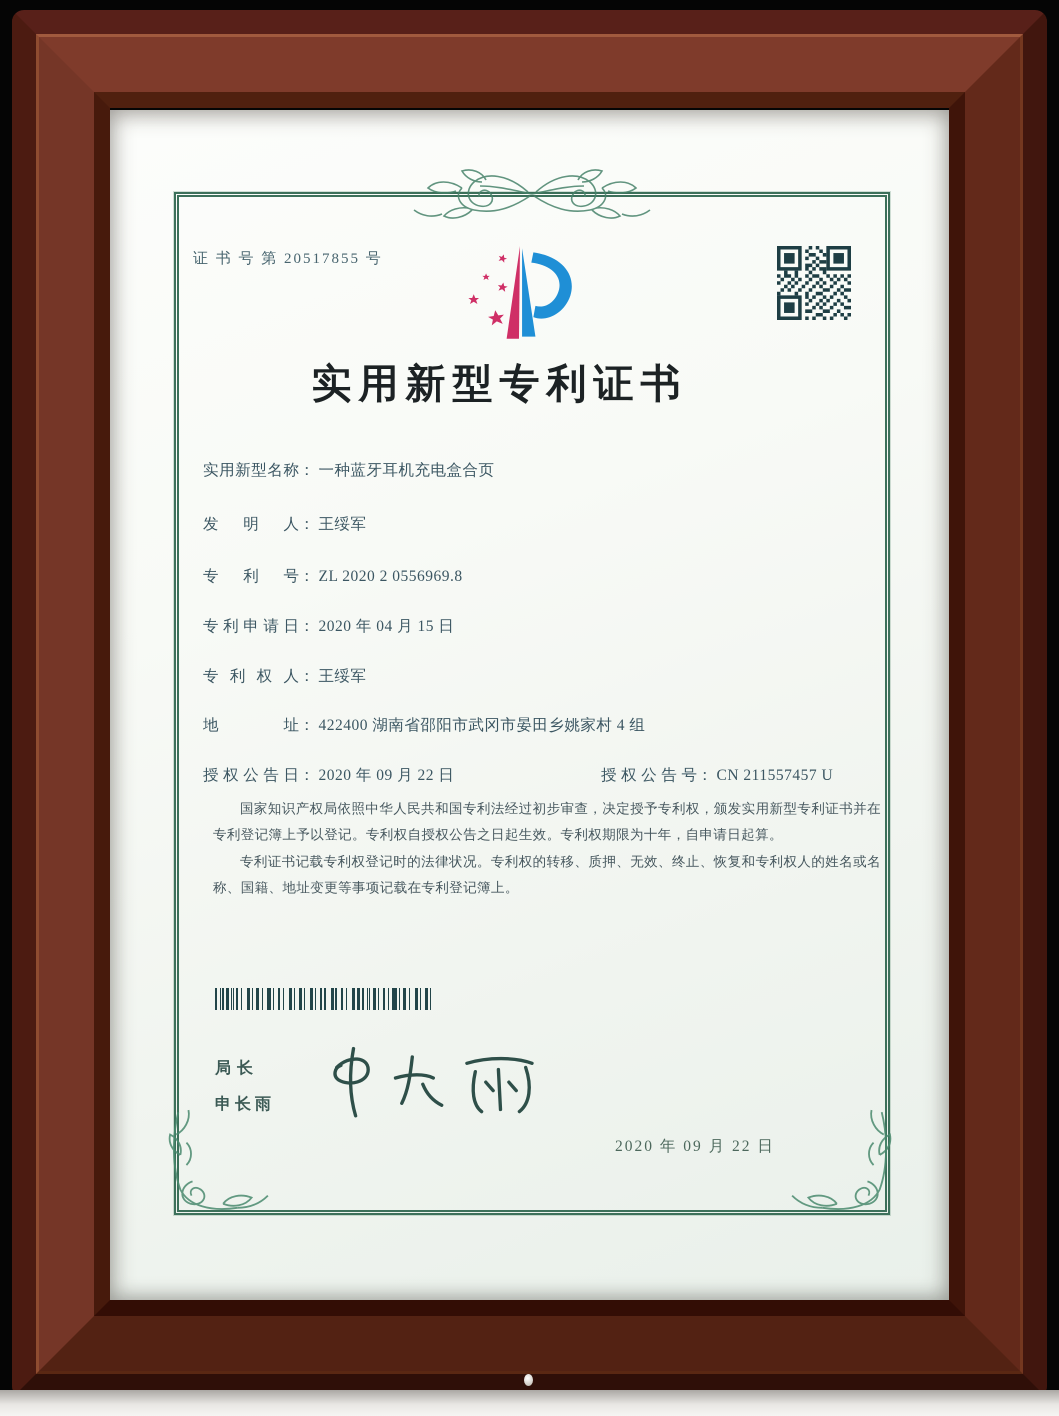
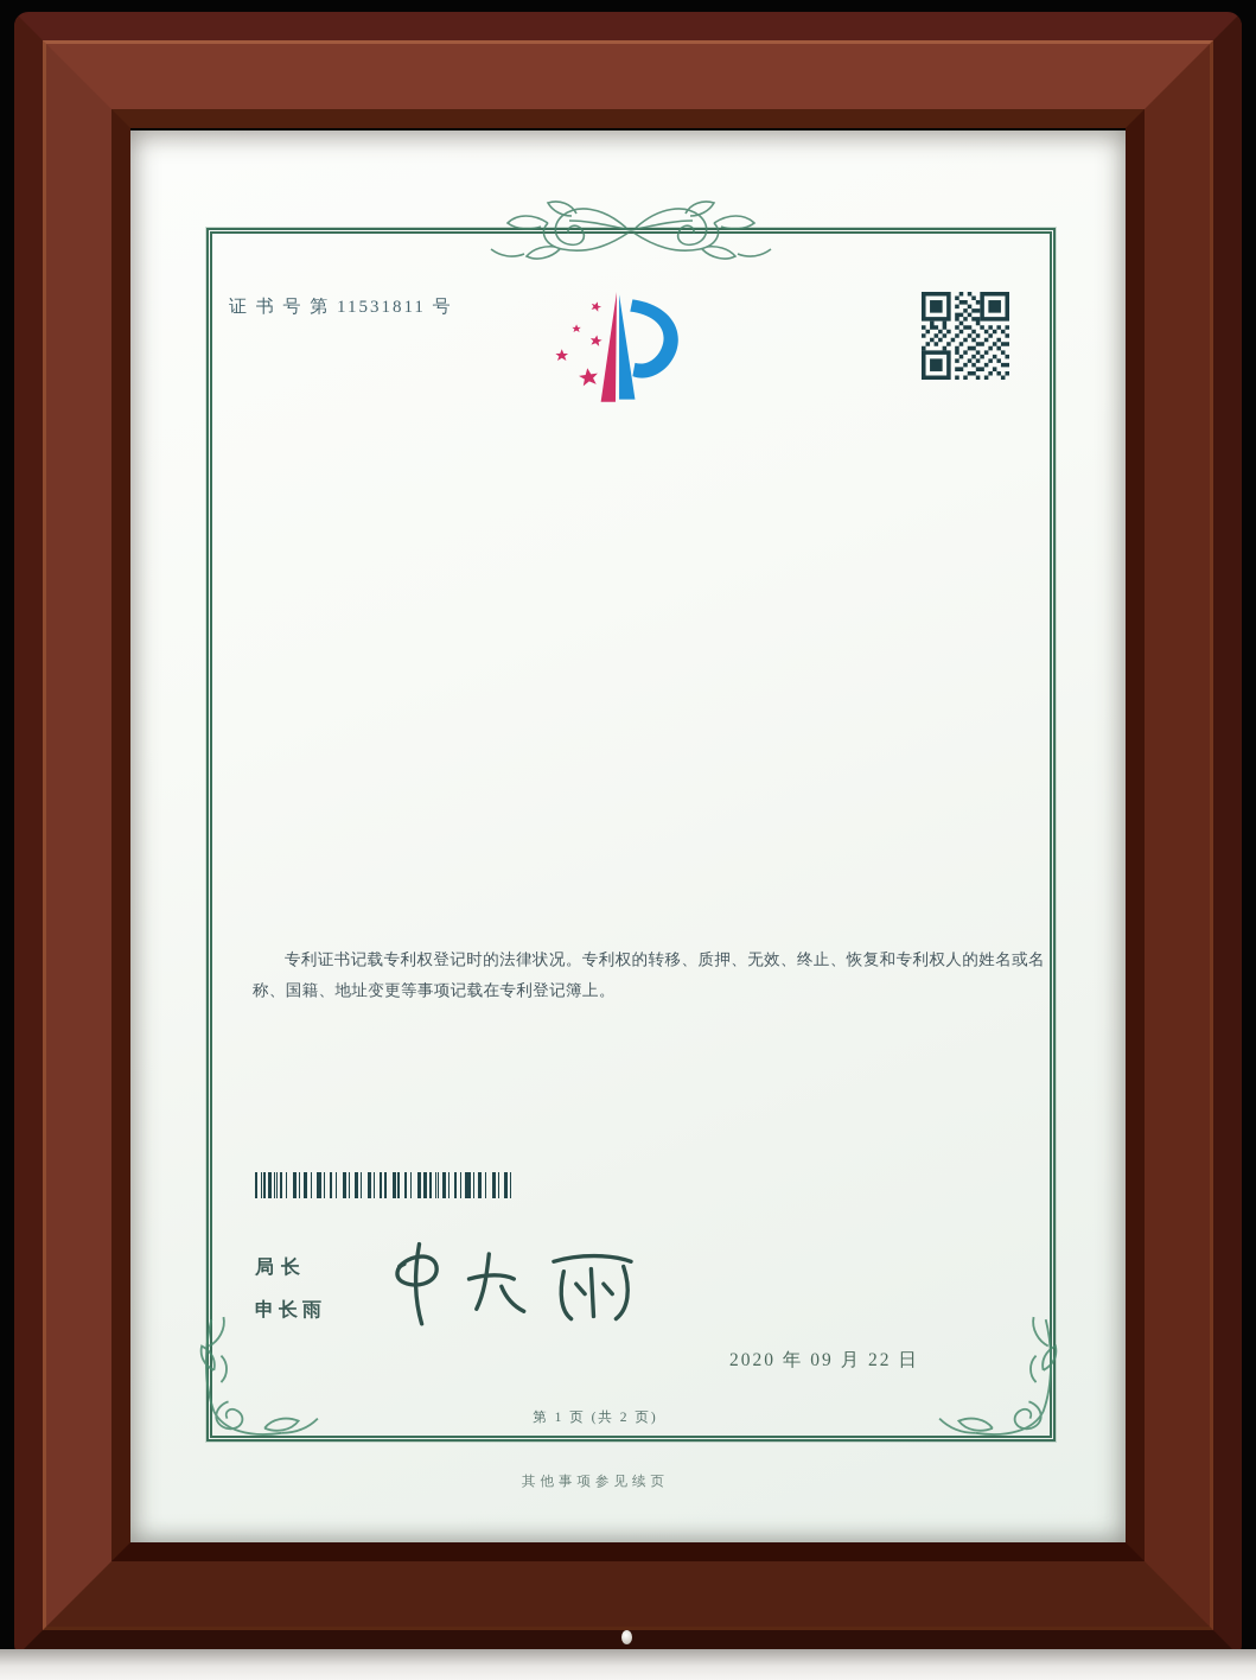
- 证 书 号 第 20517855 号
+ 证 书 号 第 11531811 号
- 实用新型专利证书
- 实用新型名称： 一种蓝牙耳机充电盒合页
- 发明人： 王绥军
- 专利号： ZL 2020 2 0556969.8
- 专利申请日： 2020 年 04 月 15 日
- 专利权人： 王绥军
- 地址： 422400 湖南省邵阳市武冈市晏田乡姚家村 4 组
- 授权公告日： 2020 年 09 月 22 日
- 授权公告号： CN 211557457 U
- 国家知识产权局依照中华人民共和国专利法经过初步审查，决定授予专利权，颁发实用新型专利证书并在专利登记簿上予以登记。专利权自授权公告之日起生效。专利权期限为十年，自申请日起算。
  专利证书记载专利权登记时的法律状况。专利权的转移、质押、无效、终止、恢复和专利权人的姓名或名称、国籍、地址变更等事项记载在专利登记簿上。
  局长
  申长雨
  2020 年 09 月 22 日
+ 第 1 页 (共 2 页)
+ 其他事项参见续页
